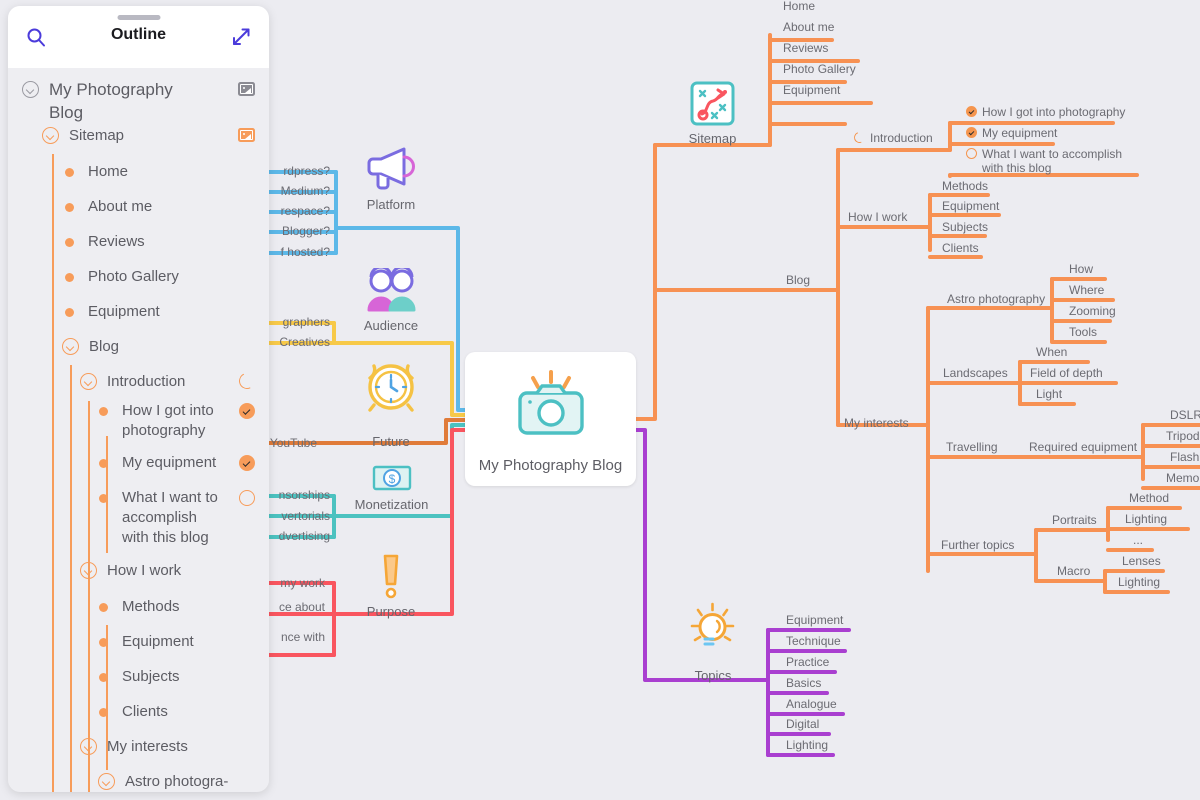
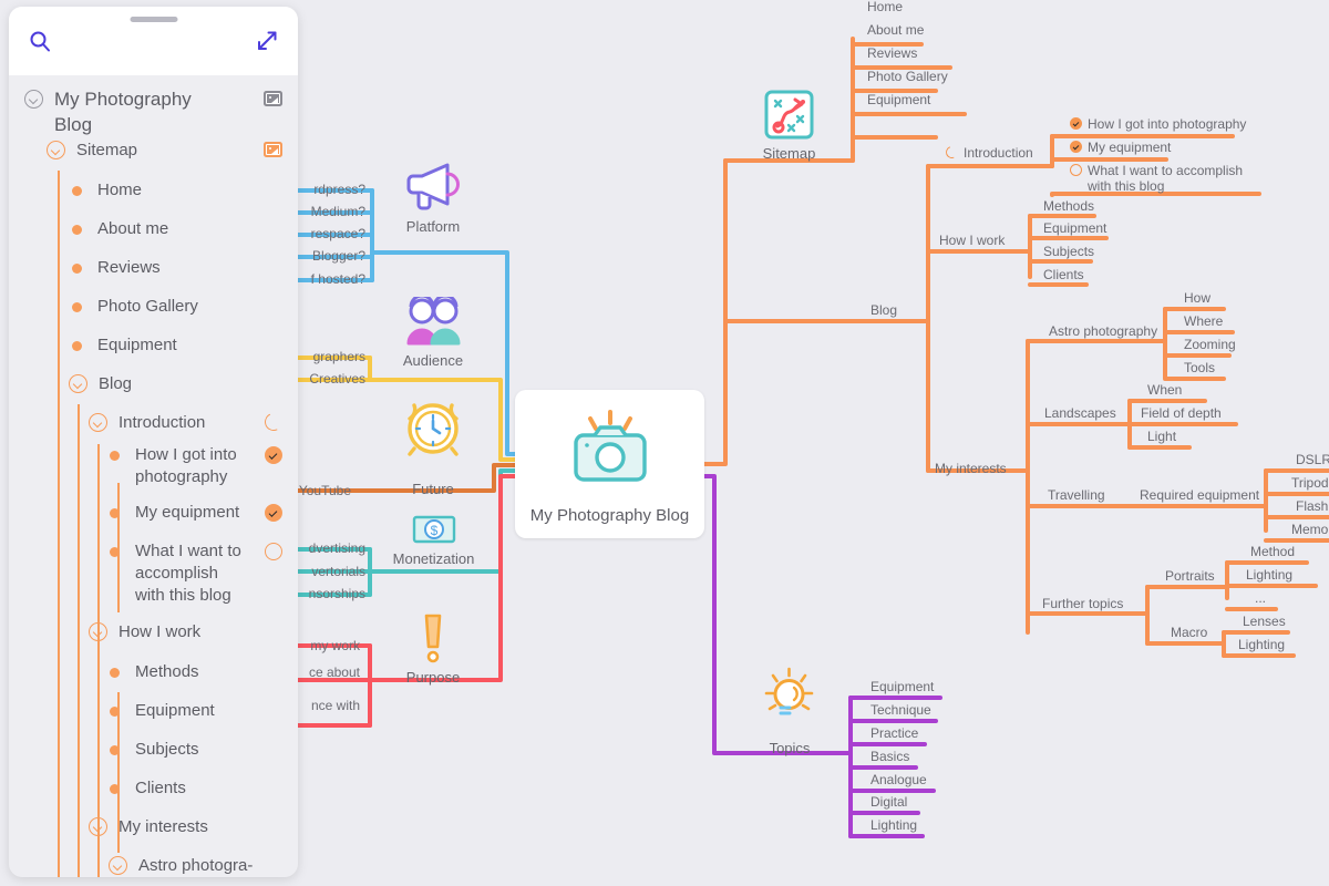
  My Photography Blog
  Sitemap
  Home
  About me
  Reviews
  Photo Gallery
  Equipment
  Blog
  Introduction
  How I got into photography
  My equipment
  What I want to accomplish with this blog
  How I work
  Methods
  Equipment
  Subjects
  Clients
  My interests
  Astro photography
  How
  Where
  Zooming
  Tools
  Landscapes
  When
  Field of depth
  Light
  Travelling
  Required equipment
  DSLR
  Tripod
  Flash
  Memo
  Further topics
  Portraits
  Method
  Lighting
  ...
  Macro
  Lenses
  Lighting
  Topics
  Equipment
  Technique
  Practice
  Basics
  Analogue
  Digital
  Lighting
  Platform
  rdpress?
  Medium?
  respace?
  Blogger?
  f hosted?
  Audience
  graphers
  Creatives
  Future
  YouTube
  $
  Monetization
- nsorships
+ dvertising
  vertorials
- dvertising
+ nsorships
  Purpose
  my work
  ce about
  nce with
- Outline
  My Photography Blog
  Sitemap
  Home
  About me
  Reviews
  Photo Gallery
  Equipment
  Blog
  Introduction
  How I got into photography
  My equipment
  What I want to accomplish with this blog
  How I work
  Methods
  Equipment
  Subjects
  Clients
  My interests
  Astro photogra-
